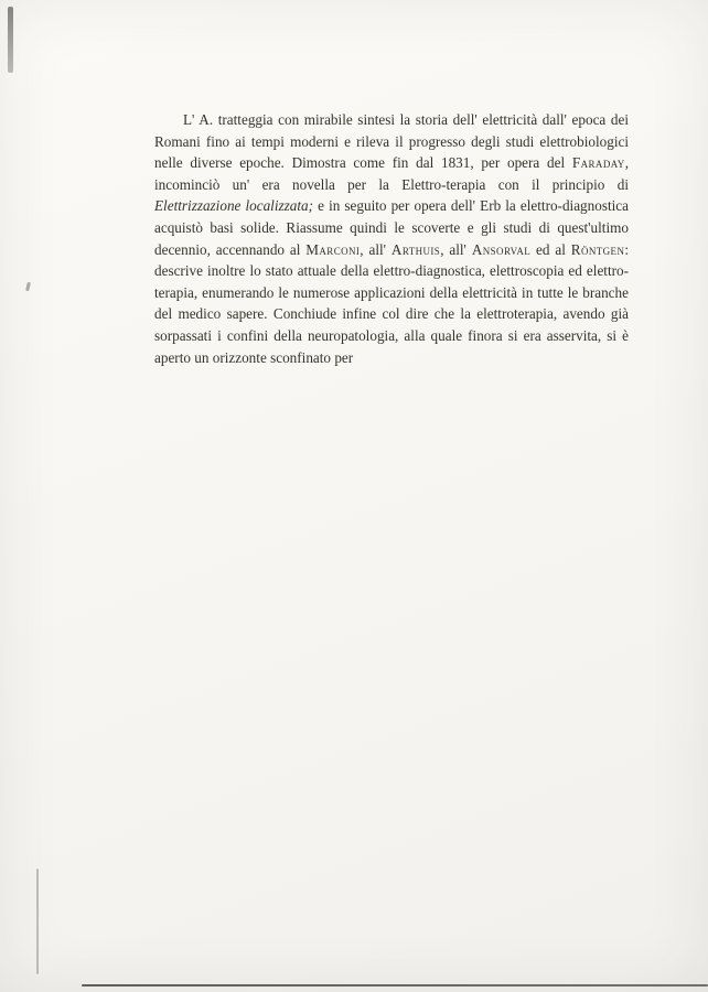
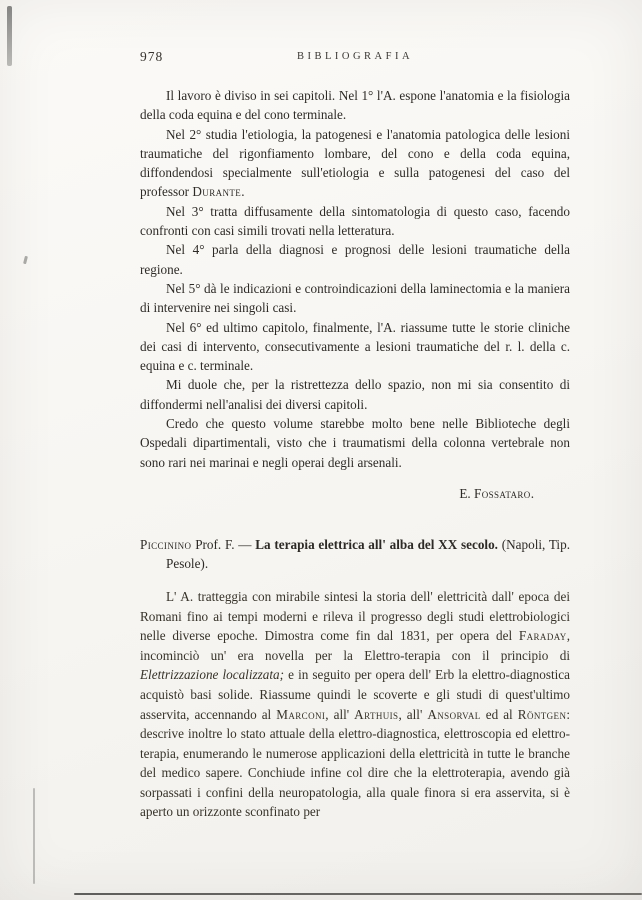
+ 978
+ BIBLIOGRAFIA
+ Il lavoro è diviso in sei capitoli. Nel 1° l'A. espone l'anatomia e la fisiologia della coda equina e del cono terminale.
+ Nel 2° studia l'etiologia, la patogenesi e l'anatomia patologica delle lesioni traumatiche del rigonfiamento lombare, del cono e della coda equina, diffondendosi specialmente sull'etiologia e sulla patogenesi del caso del professor Durante.
+ Nel 3° tratta diffusamente della sintomatologia di questo caso, facendo confronti con casi simili trovati nella letteratura.
+ Nel 4° parla della diagnosi e prognosi delle lesioni traumatiche della regione.
+ Nel 5° dà le indicazioni e controindicazioni della laminectomia e la maniera di intervenire nei singoli casi.
+ Nel 6° ed ultimo capitolo, finalmente, l'A. riassume tutte le storie cliniche dei casi di intervento, consecutivamente a lesioni traumatiche del r. l. della c. equina e c. terminale.
+ Mi duole che, per la ristrettezza dello spazio, non mi sia consentito di diffondermi nell'analisi dei diversi capitoli.
+ Credo che questo volume starebbe molto bene nelle Biblioteche degli Ospedali dipartimentali, visto che i traumatismi della colonna vertebrale non sono rari nei marinai e negli operai degli arsenali.
+ E. Fossataro.
+ Piccinino Prof. F. — La terapia elettrica all' alba del XX secolo. (Napoli, Tip. Pesole).
- L' A. tratteggia con mirabile sintesi la storia dell' elettricità dall' epoca dei Romani fino ai tempi moderni e rileva il progresso degli studi elettrobiologici nelle diverse epoche. Dimostra come fin dal 1831, per opera del Faraday, incominciò un' era novella per la Elettro-terapia con il principio di Elettrizzazione localizzata; e in seguito per opera dell' Erb la elettro-diagnostica acquistò basi solide. Riassume quindi le scoverte e gli studi di quest'ultimo decennio, accennando al Marconi, all' Arthuis, all' Ansorval ed al Röntgen: descrive inoltre lo stato attuale della elettro-diagnostica, elettroscopia ed elettro-terapia, enumerando le numerose applicazioni della elettricità in tutte le branche del medico sapere. Conchiude infine col dire che la elettroterapia, avendo già sorpassati i confini della neuropatologia, alla quale finora si era asservita, si è aperto un orizzonte sconfinato per
+ L' A. tratteggia con mirabile sintesi la storia dell' elettricità dall' epoca dei Romani fino ai tempi moderni e rileva il progresso degli studi elettrobiologici nelle diverse epoche. Dimostra come fin dal 1831, per opera del Faraday, incominciò un' era novella per la Elettro-terapia con il principio di Elettrizzazione localizzata; e in seguito per opera dell' Erb la elettro-diagnostica acquistò basi solide. Riassume quindi le scoverte e gli studi di quest'ultimo asservita, accennando al Marconi, all' Arthuis, all' Ansorval ed al Röntgen: descrive inoltre lo stato attuale della elettro-diagnostica, elettroscopia ed elettro-terapia, enumerando le numerose applicazioni della elettricità in tutte le branche del medico sapere. Conchiude infine col dire che la elettroterapia, avendo già sorpassati i confini della neuropatologia, alla quale finora si era asservita, si è aperto un orizzonte sconfinato per
